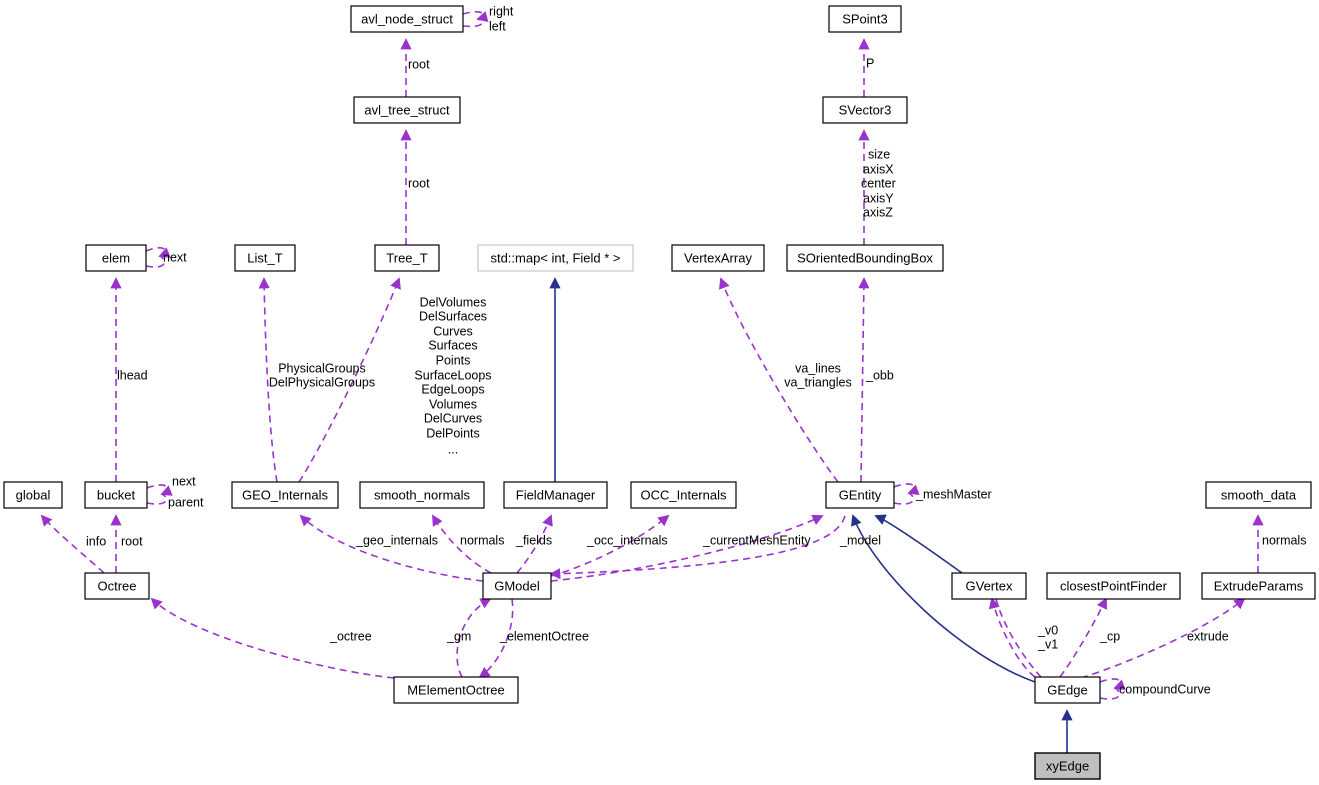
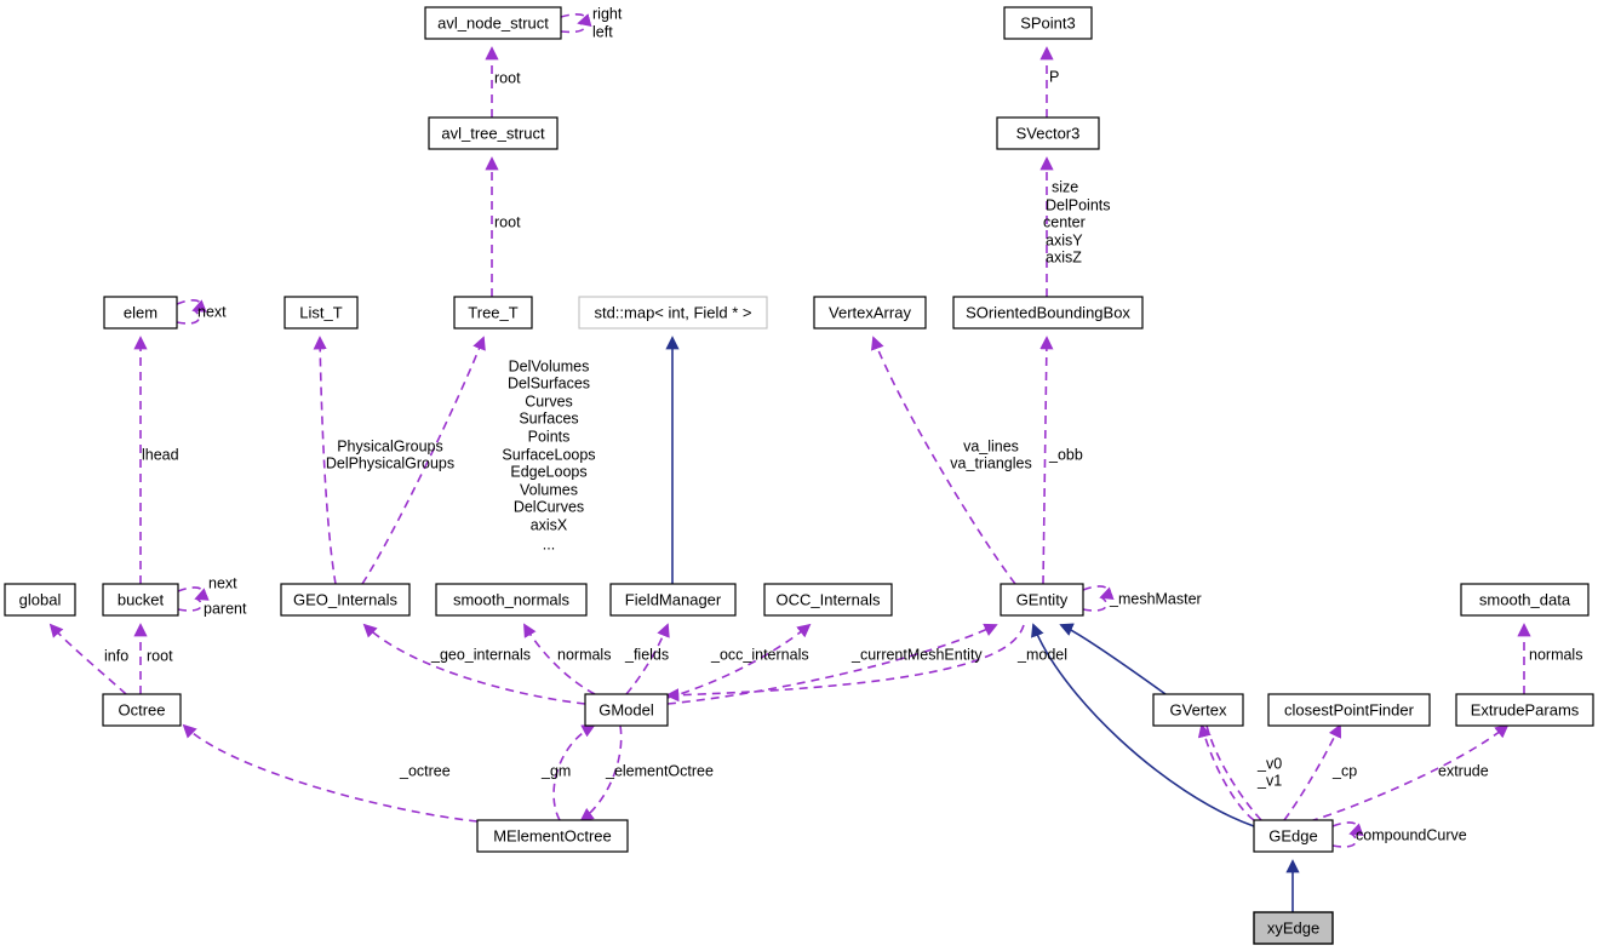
  avl_node_struct
  avl_tree_struct
  SPoint3
  SVector3
  elem
  List_T
  Tree_T
  std::map< int, Field * >
  VertexArray
  SOrientedBoundingBox
  global
  bucket
  GEO_Internals
  smooth_normals
  FieldManager
  OCC_Internals
  GEntity
  smooth_data
  Octree
  GModel
  GVertex
  closestPointFinder
  ExtrudeParams
  MElementOctree
  GEdge
  xyEdge
  right
  left
  root
  root
  P
  size
- axisX
+ DelPoints
  center
  axisY
  axisZ
  next
  DelVolumes
  DelSurfaces
  Curves
  Surfaces
  Points
  SurfaceLoops
  EdgeLoops
  Volumes
  DelCurves
- DelPoints
+ axisX
  ...
  PhysicalGroups
  DelPhysicalGroups
  lhead
  va_lines
  va_triangles
  _obb
  _meshMaster
  next
  parent
  info
  root
  _geo_internals
  normals
  _fields
  _occ_internals
  _currentMeshEntity
  _model
  normals
  _octree
  _gm
  _elementOctree
  _v0
  _v1
  _cp
  extrude
  compoundCurve
